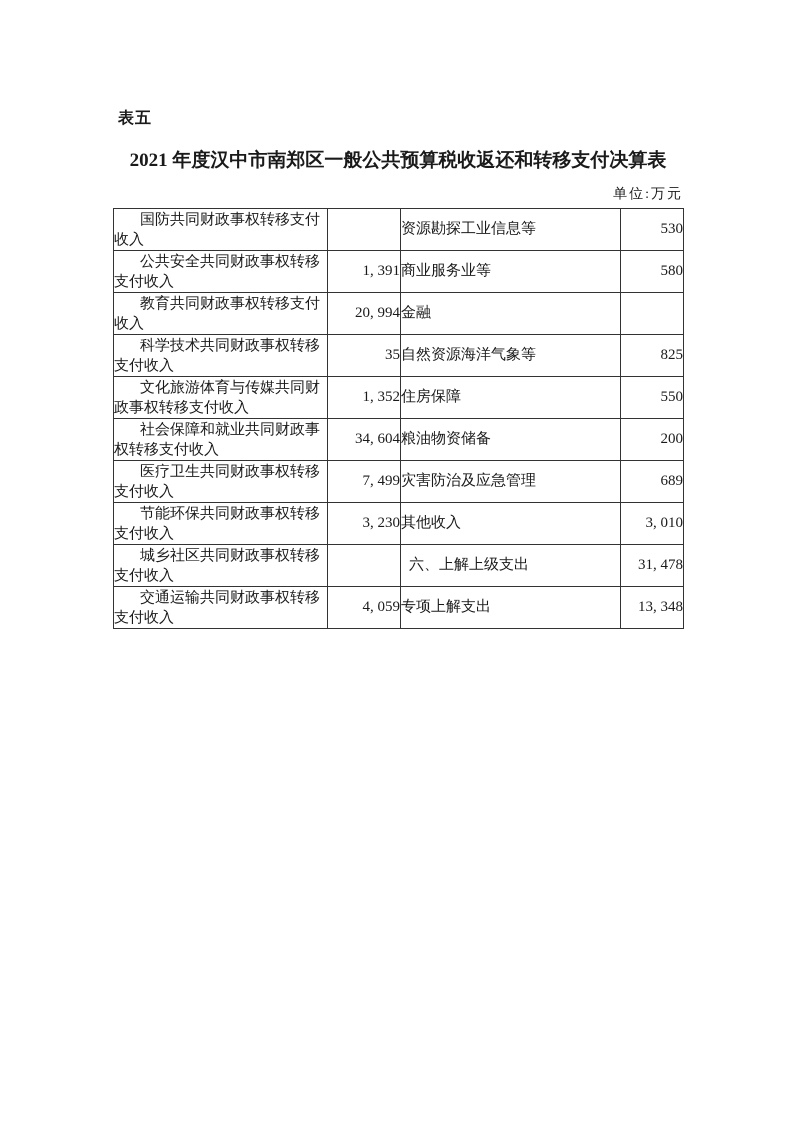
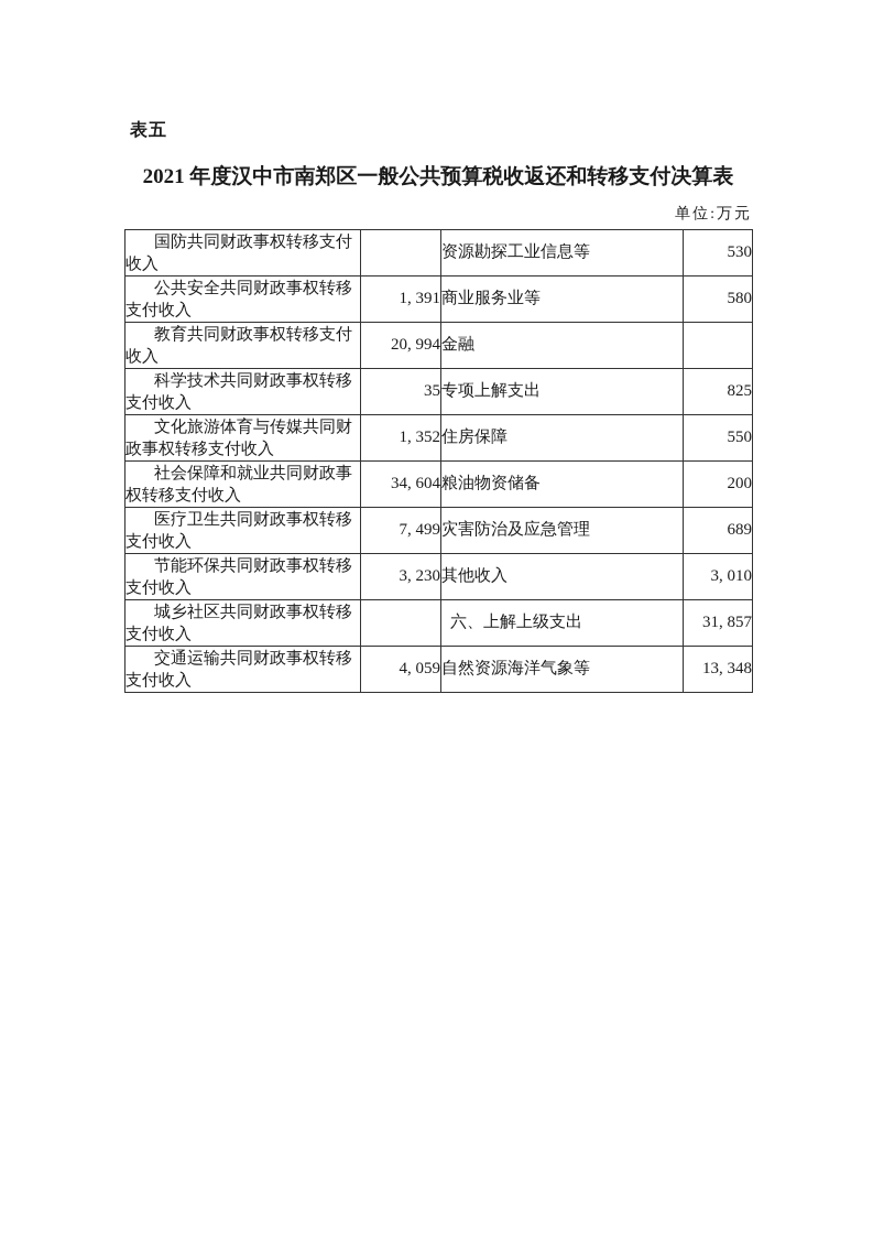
  表五
  2021 年度汉中市南郑区一般公共预算税收返还和转移支付决算表
  单位:万元
  国防共同财政事权转移支付收入		资源勘探工业信息等	530
  公共安全共同财政事权转移支付收入	1, 391	商业服务业等	580
  教育共同财政事权转移支付收入	20, 994	金融
- 科学技术共同财政事权转移支付收入	35	自然资源海洋气象等	825
+ 科学技术共同财政事权转移支付收入	35	专项上解支出	825
  文化旅游体育与传媒共同财政事权转移支付收入	1, 352	住房保障	550
  社会保障和就业共同财政事权转移支付收入	34, 604	粮油物资储备	200
  医疗卫生共同财政事权转移支付收入	7, 499	灾害防治及应急管理	689
  节能环保共同财政事权转移支付收入	3, 230	其他收入	3, 010
- 城乡社区共同财政事权转移支付收入		六、上解上级支出	31, 478
+ 城乡社区共同财政事权转移支付收入		六、上解上级支出	31, 857
- 交通运输共同财政事权转移支付收入	4, 059	专项上解支出	13, 348
+ 交通运输共同财政事权转移支付收入	4, 059	自然资源海洋气象等	13, 348
